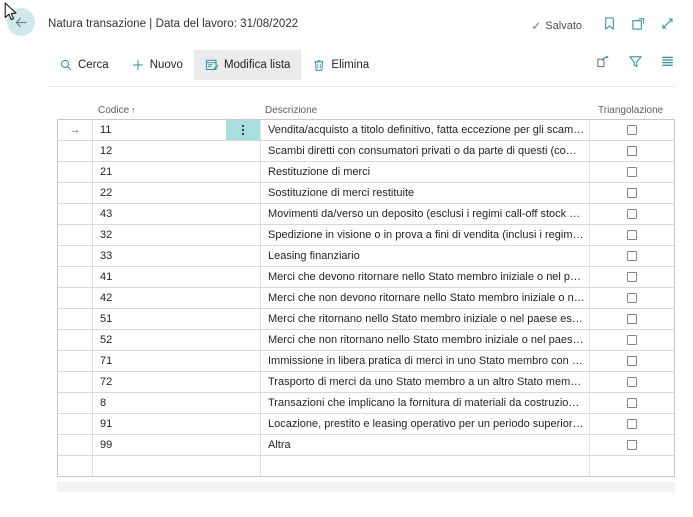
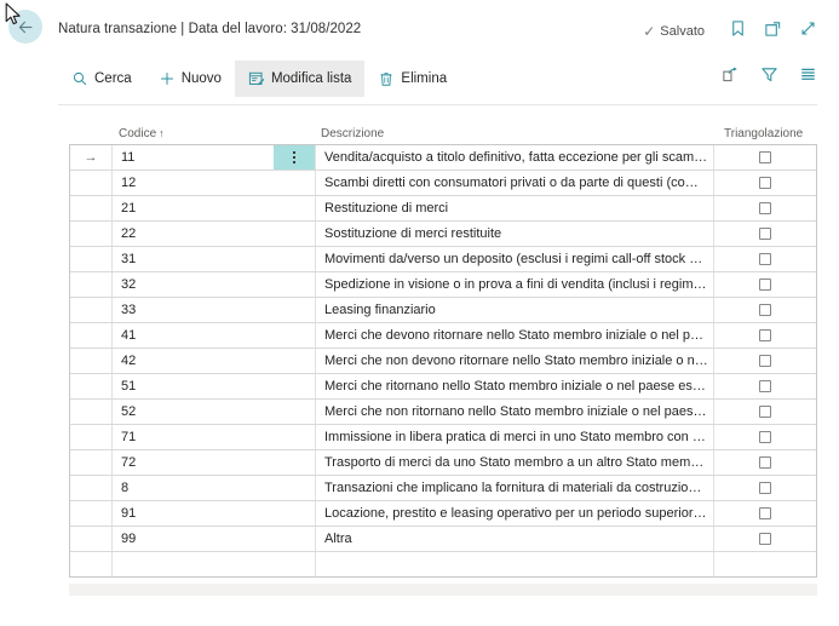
  Natura transazione | Data del lavoro: 31/08/2022
  ✓
  Salvato
  Cerca
  Nuovo
  Modifica lista
  Elimina
  Codice ↑
  Descrizione
  Triangolazione
  →
  11
  Vendita/acquisto a titolo definitivo, fatta eccezione per gli scambi
  12
  Scambi diretti con consumatori privati o da parte di questi (compr
  21
  Restituzione di merci
  22
  Sostituzione di merci restituite
- 43
+ 31
  Movimenti da/verso un deposito (esclusi i regimi call-off stock e c
  32
  Spedizione in visione o in prova a fini di vendita (inclusi i regimi c
  33
  Leasing finanziario
  41
  Merci che devono ritornare nello Stato membro iniziale o nel pae
  42
  Merci che non devono ritornare nello Stato membro iniziale o nel
  51
  Merci che ritornano nello Stato membro iniziale o nel paese espo
  52
  Merci che non ritornano nello Stato membro iniziale o nel paese e
  71
  Immissione in libera pratica di merci in uno Stato membro con su.
  72
  Trasporto di merci da uno Stato membro a un altro Stato membro
  8
  Transazioni che implicano la fornitura di materiali da costruzione
  91
  Locazione, prestito e leasing operativo per un periodo superiore a
  99
  Altra
